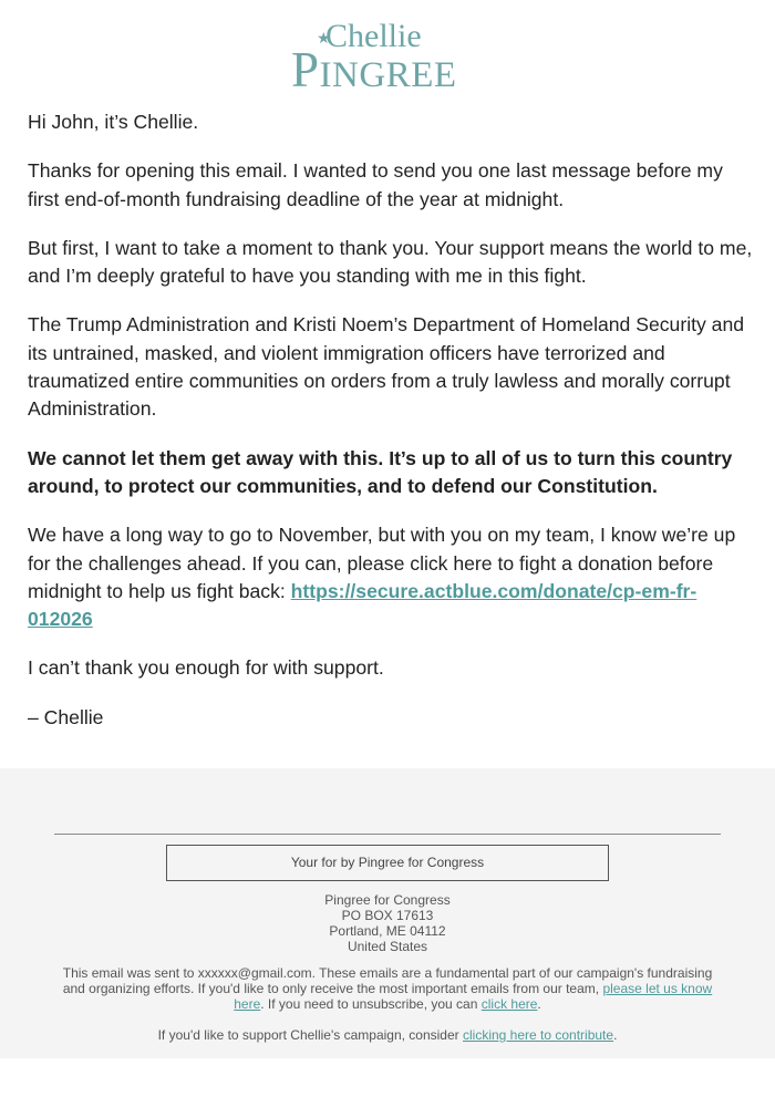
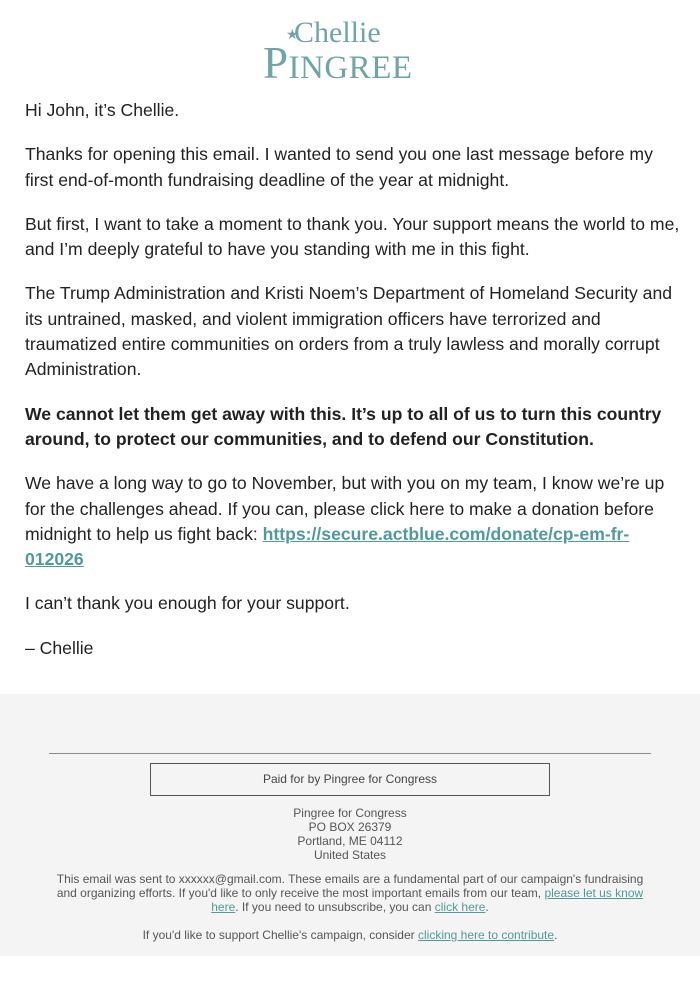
  ★
  Chellie
  PINGREE
  Hi John, it’s Chellie.
  Thanks for opening this email. I wanted to send you one last message before my first end-of-month fundraising deadline of the year at midnight.
  But first, I want to take a moment to thank you. Your support means the world to me, and I’m deeply grateful to have you standing with me in this fight.
  The Trump Administration and Kristi Noem’s Department of Homeland Security and its untrained, masked, and violent immigration officers have terrorized and traumatized entire communities on orders from a truly lawless and morally corrupt Administration.
  We cannot let them get away with this. It’s up to all of us to turn this country around, to protect our communities, and to defend our Constitution.
- We have a long way to go to November, but with you on my team, I know we’re up for the challenges ahead. If you can, please click here to fight a donation before midnight to help us fight back: https://secure.actblue.com/donate/cp-em-fr-012026
+ We have a long way to go to November, but with you on my team, I know we’re up for the challenges ahead. If you can, please click here to make a donation before midnight to help us fight back: https://secure.actblue.com/donate/cp-em-fr-012026
- I can’t thank you enough for with support.
+ I can’t thank you enough for your support.
  – Chellie
- Your for by Pingree for Congress
+ Paid for by Pingree for Congress
  Pingree for Congress
- PO BOX 17613
+ PO BOX 26379
  Portland, ME 04112
  United States
  This email was sent to xxxxxx@gmail.com. These emails are a fundamental part of our campaign's fundraising and organizing efforts. If you'd like to only receive the most important emails from our team, please let us know here. If you need to unsubscribe, you can click here.
  If you'd like to support Chellie's campaign, consider clicking here to contribute.
